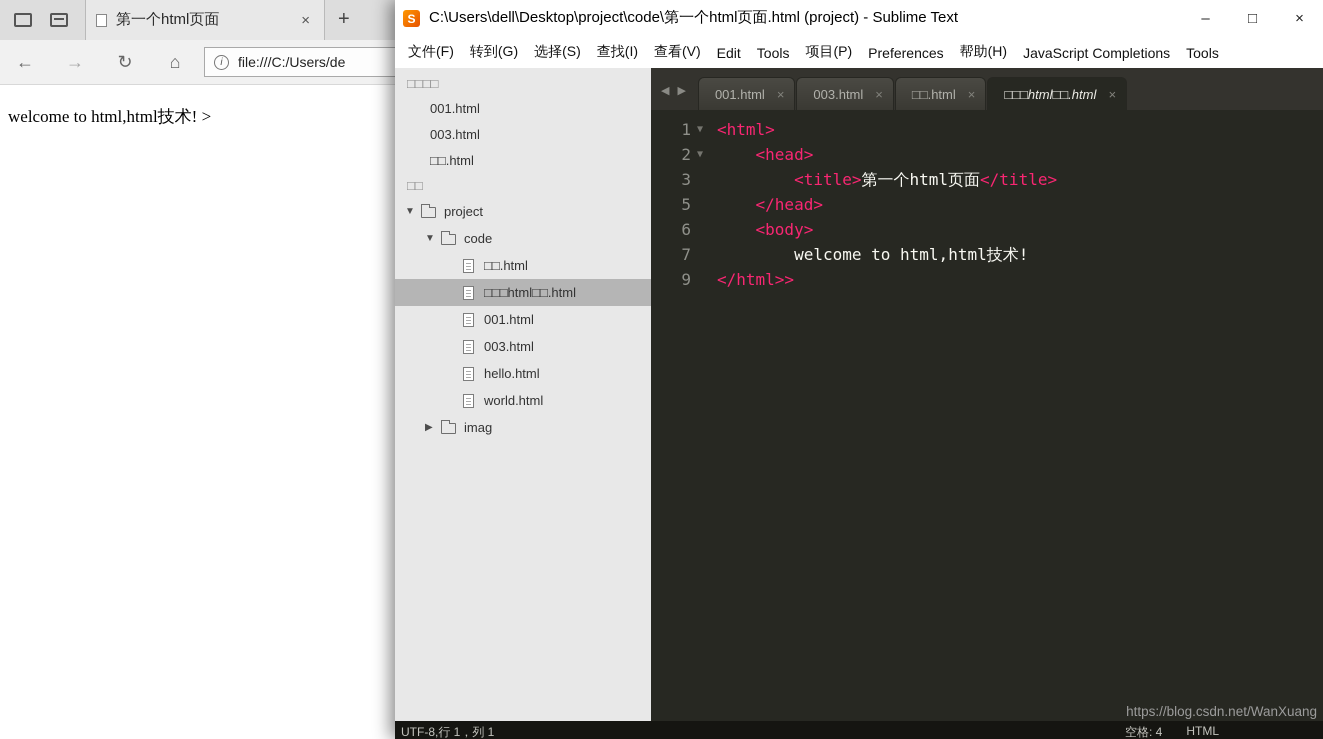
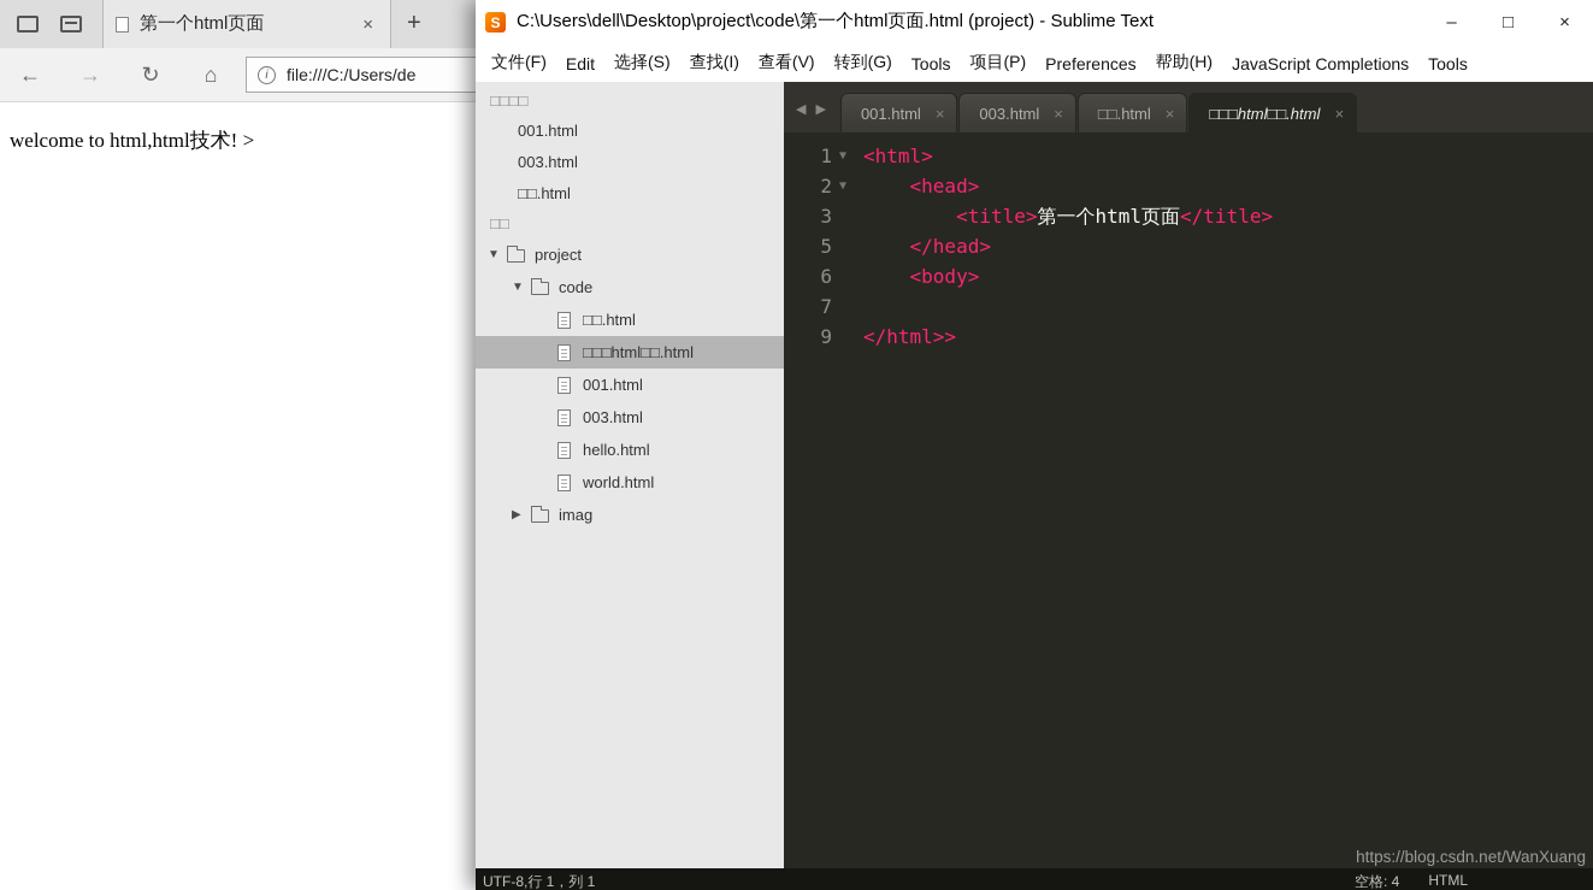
  第一个html页面
  ×
  +
  ←
  →
  ↻
  ⌂
  i
  file:///C:/Users/de
  welcome to html,html技术! >
  S
  C:\Users\dell\Desktop\project\code\第一个html页面.html (project) - Sublime Text
  –
  □
  ×
  文件(F)
- 转到(G)
+ Edit
  选择(S)
  查找(I)
  查看(V)
- Edit
+ 转到(G)
  Tools
  项目(P)
  Preferences
  帮助(H)
  JavaScript Completions
  Tools
  □□□□
  001.html
  003.html
  □□.html
  □□
  ▼
  project
  ▼
  code
  □□.html
  □□□html□□.html
  001.html
  003.html
  hello.html
  world.html
  ▶
  imag
  ◀
  ▶
  001.html
  ×
  003.html
  ×
  □□.html
  ×
  □□□html□□.html
  ×
  1
  ▼
  <html>
  2
  ▼
  <head>
  3
  <title>第一个html页面</title>
  5
  </head>
  6
  <body>
  7
- welcome to html,html技术!
  9
  </html>>
  https://blog.csdn.net/WanXuang
  UTF-8,行 1，列 1
  空格: 4
  HTML
